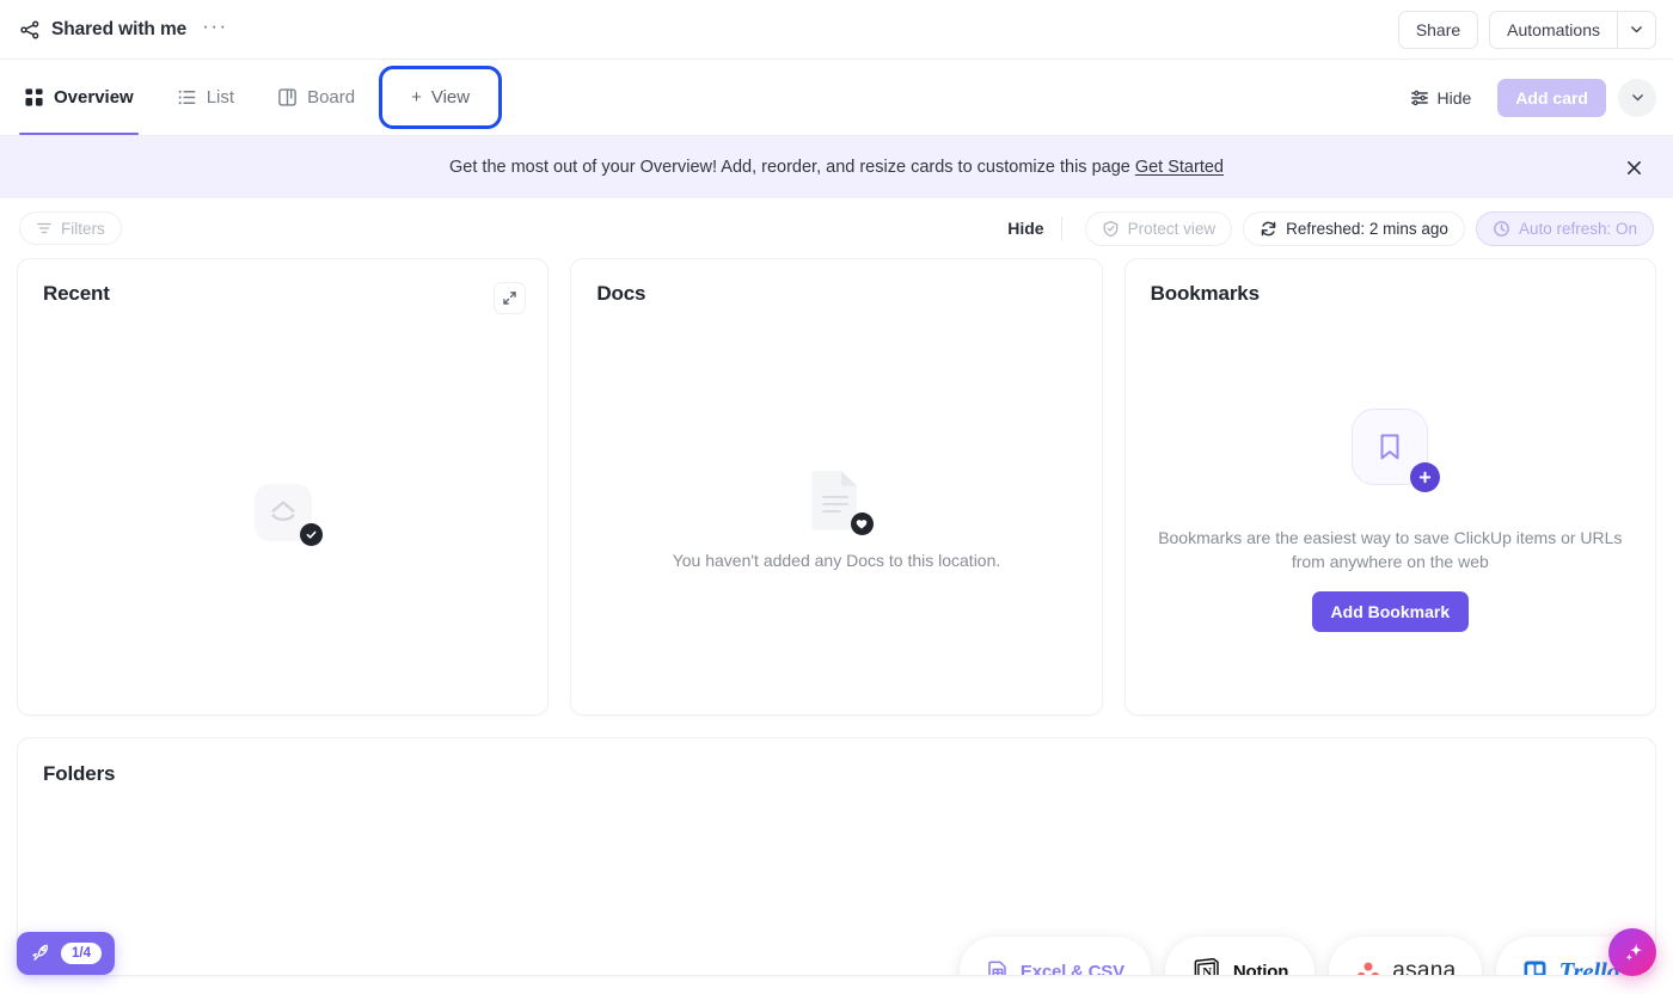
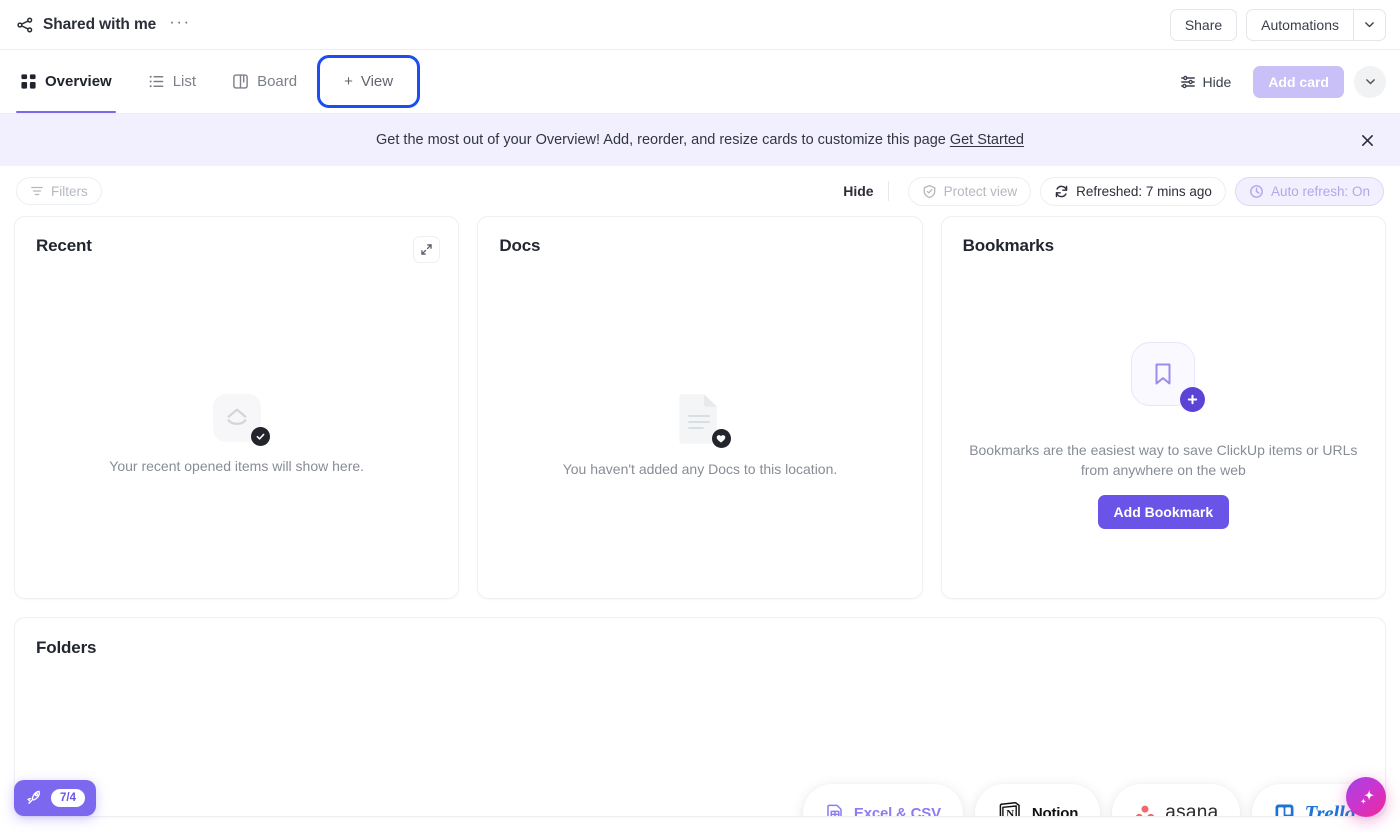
  Shared with me
  ···
  Share
  Automations
  Overview
  List
  Board
  +
  View
  Hide
  Add card
  Get the most out of your Overview! Add, reorder, and resize cards to customize this page
  Get Started
  Filters
  Hide
  Protect view
- Refreshed: 2 mins ago
+ Refreshed: 7 mins ago
  Auto refresh: On
  Recent
+ Your recent opened items will show here.
  Docs
  You haven't added any Docs to this location.
  Bookmarks
  Bookmarks are the easiest way to save ClickUp items or URLs from anywhere on the web
  Add Bookmark
  Folders
  Excel & CSV
  N
  Notion
  asana
  Trello
- 1/4
+ 7/4
